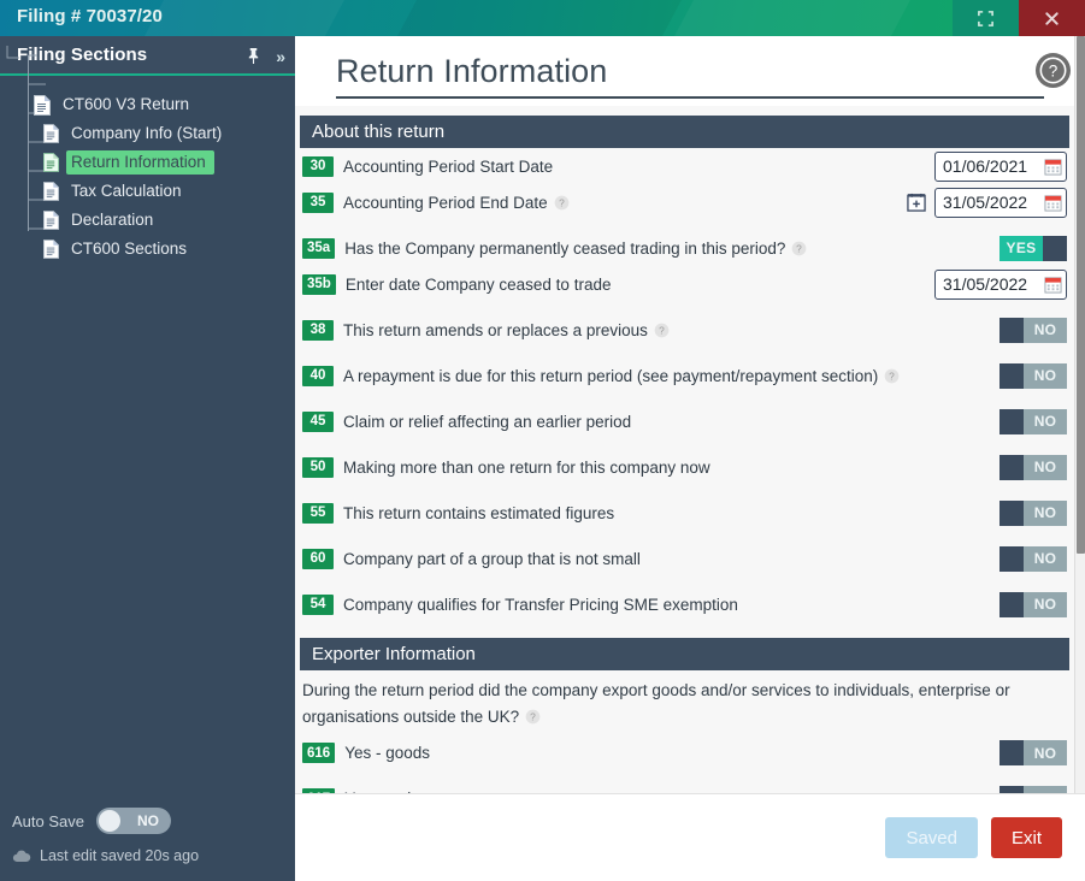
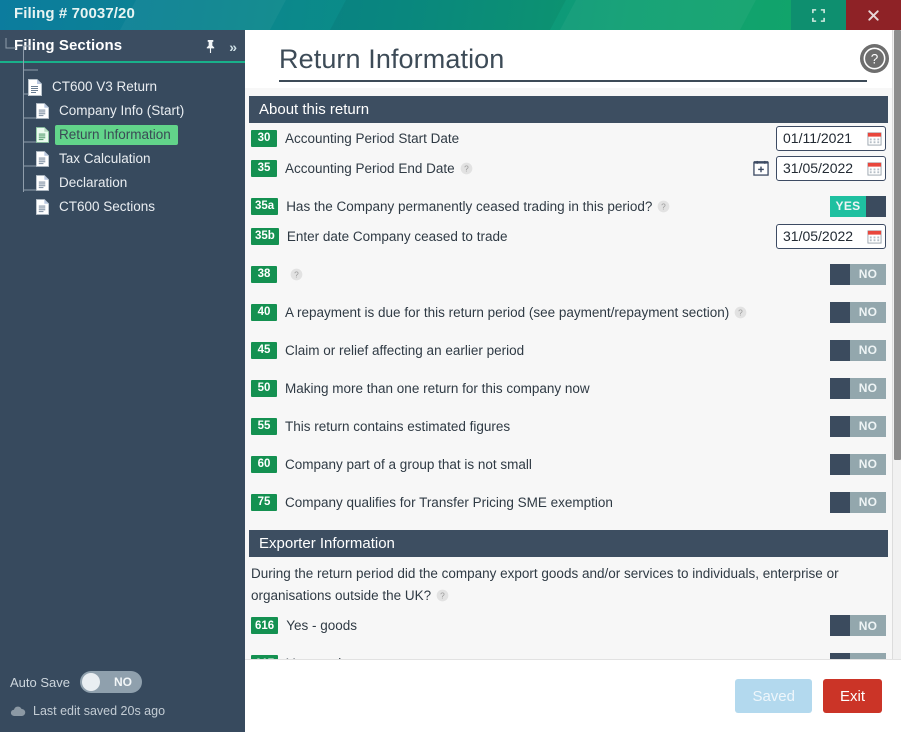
  Filing # 70037/20
  Fing Sections
  »
  CT600 V3 Return
  Company Info (Start)
  Return Information
  Tax Calculation
  Declaration
  CT600 Sections
  Auto Save
  NO
  Last edit saved 20s ago
  Return Information
  ?
  About this return
  30
  Accounting Period Start Date
- 01/06/2021
+ 01/11/2021
  35
  Accounting Period End Date
  ?
  31/05/2022
  35a
  Has the Company permanently ceased trading in this period?
  ?
  YES
  35b
  Enter date Company ceased to trade
  31/05/2022
  38
- This return amends or replaces a previous
  ?
  NO
  40
  A repayment is due for this return period (see payment/repayment section)
  ?
  NO
  45
  Claim or relief affecting an earlier period
  NO
  50
  Making more than one return for this company now
  NO
  55
  This return contains estimated figures
  NO
  60
  Company part of a group that is not small
  NO
- 54
+ 75
  Company qualifies for Transfer Pricing SME exemption
  NO
  Exporter Information
  During the return period did the company export goods and/or services to individuals, enterprise or organisations outside the UK?
  ?
  616
  Yes - goods
  NO
  Saved
  Exit
